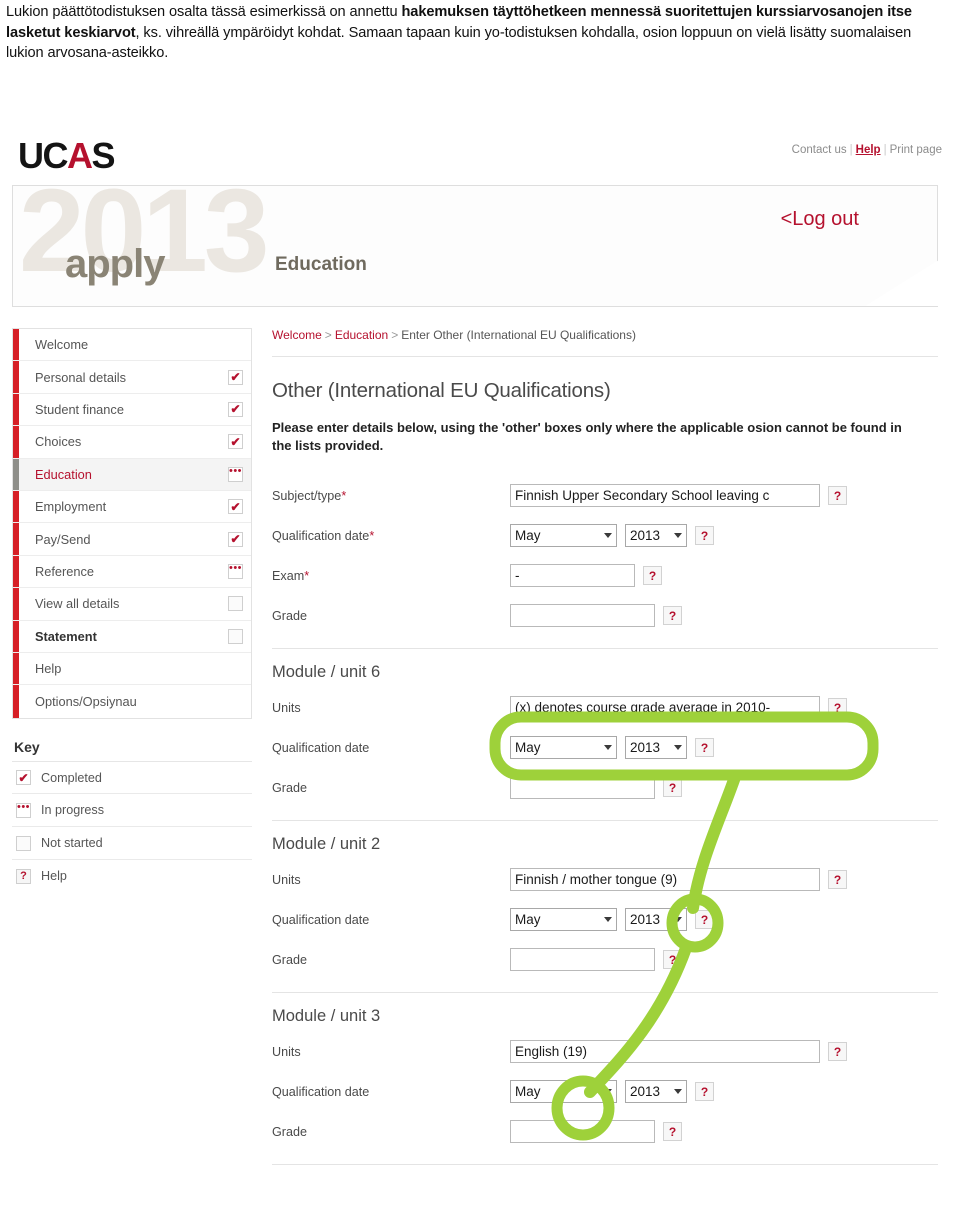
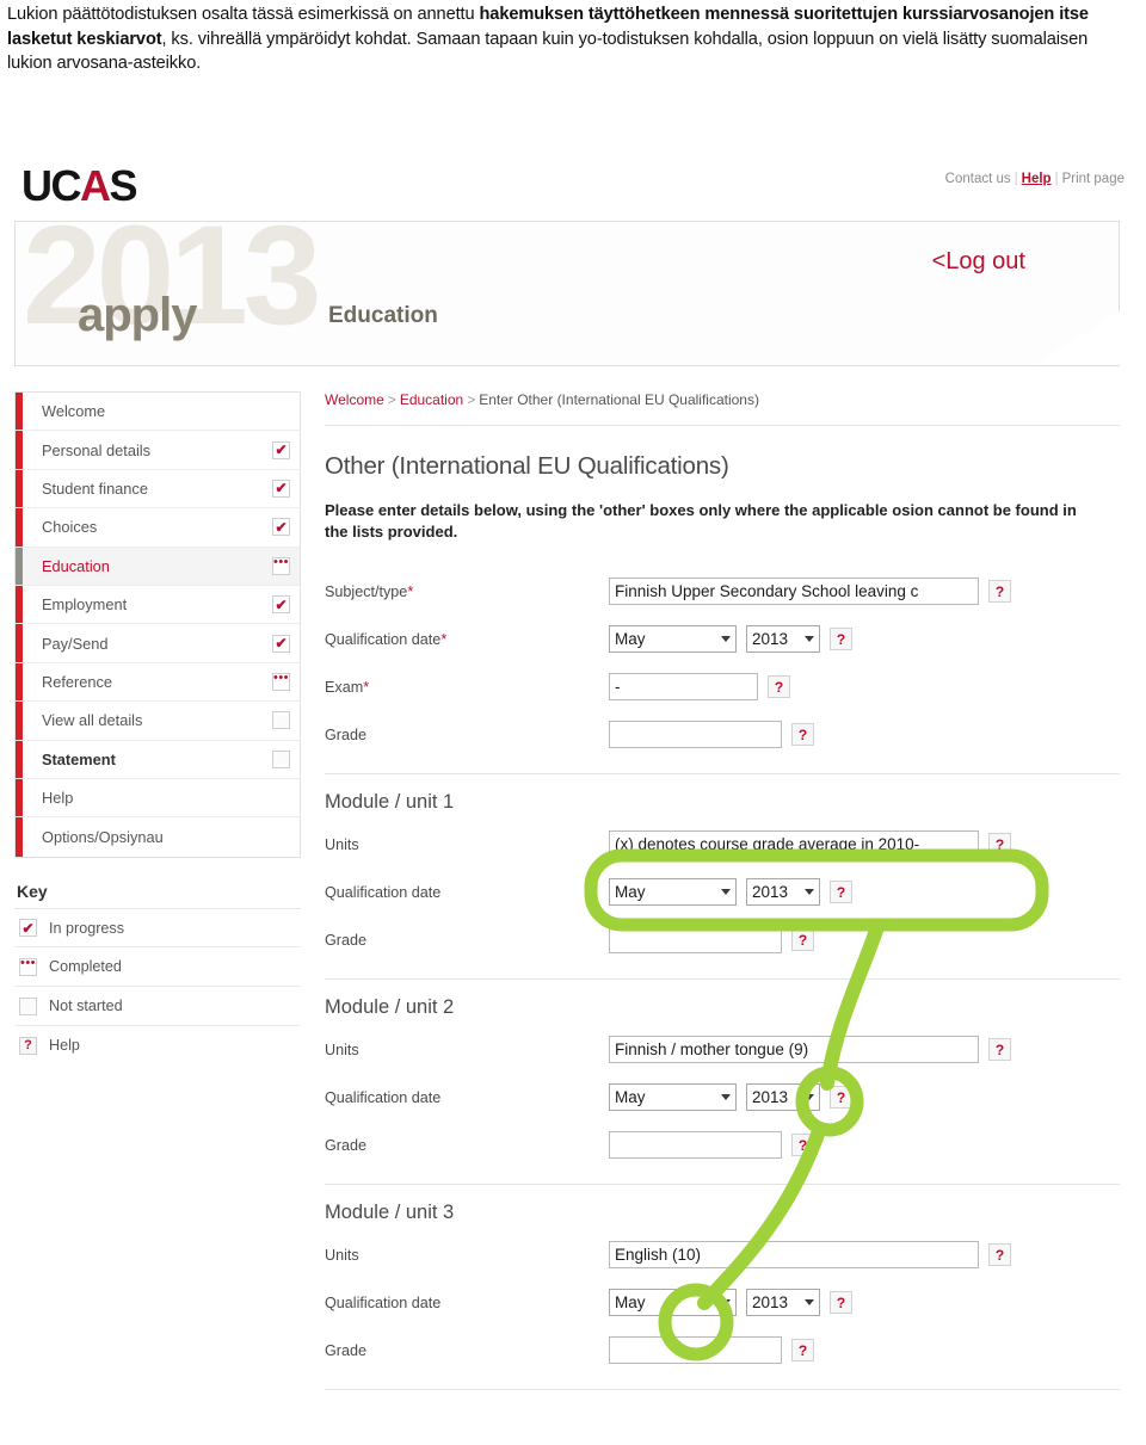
  Lukion päättötodistuksen osalta tässä esimerkissä on annettu hakemuksen täyttöhetkeen mennessä suoritettujen kurssiarvosanojen itse lasketut keskiarvot, ks. vihreällä ympäröidyt kohdat. Samaan tapaan kuin yo-todistuksen kohdalla, osion loppuun on vielä lisätty suomalaisen lukion arvosana-asteikko.
  UCAS
  Contact us | Help | Print page
  2013
  apply
  Education
  <Log out
  Welcome
  Personal details
  ✔
  Student finance
  ✔
  Choices
  ✔
  Education
  •••
  Employment
  ✔
  Pay/Send
  ✔
  Reference
  •••
  View all details
  Statement
  Help
  Options/Opsiynau
  Key
  ✔
- Completed
+ In progress
  •••
- In progress
+ Completed
  Not started
  ?
  Help
  Welcome > Education > Enter Other (International EU Qualifications)
  Other (International EU Qualifications)
  Please enter details below, using the 'other' boxes only where the applicable osion cannot be found in the lists provided.
  Subject/type*
  Finnish Upper Secondary School leaving c
  ?
  Qualification date*
  May
  2013
  ?
  Exam*
  -
  ?
  Grade
  ?
- Module / unit 6
+ Module / unit 1
  Units
  (x) denotes course grade average in 2010-
  ?
  Qualification date
  May
  2013
  ?
  Grade
  ?
  Module / unit 2
  Units
  Finnish / mother tongue (9)
  ?
  Qualification date
  May
  2013
  ?
  Grade
  ?
  Module / unit 3
  Units
- English (19)
+ English (10)
  ?
  Qualification date
  May
  2013
  ?
  Grade
  ?
